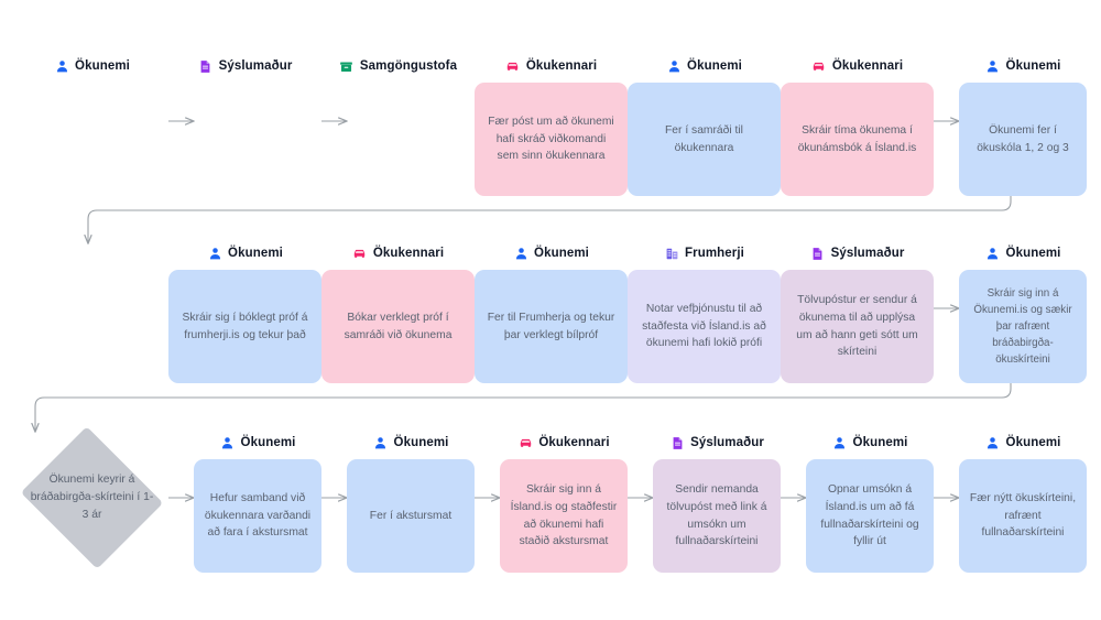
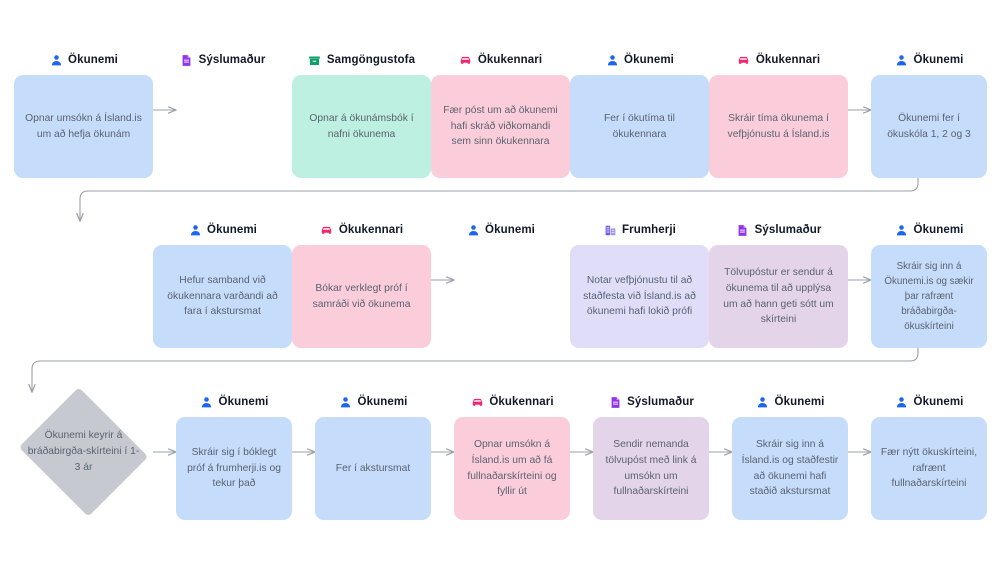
  Ökunemi
+ Opnar umsókn á Ísland.is um að hefja ökunám
  Sýslumaður
  Samgöngustofa
+ Opnar á ökunámsbók í nafni ökunema
  Ökukennari
  Fær póst um að ökunemi hafi skráð viðkomandi sem sinn ökukennara
  Ökunemi
- Fer í samráði til ökukennara
+ Fer í ökutíma til ökukennara
  Ökukennari
- Skráir tíma ökunema í ökunámsbók á Ísland.is
+ Skráir tíma ökunema í vefþjónustu á Ísland.is
  Ökunemi
  Ökunemi fer í ökuskóla 1, 2 og 3
  Ökunemi
- Skráir sig í bóklegt próf á frumherji.is og tekur það
+ Hefur samband við ökukennara varðandi að fara í akstursmat
  Ökukennari
  Bókar verklegt próf í samráði við ökunema
  Ökunemi
- Fer til Frumherja og tekur þar verklegt bílpróf
  Frumherji
  Notar vefþjónustu til að staðfesta við Ísland.is að ökunemi hafi lokið prófi
  Sýslumaður
  Tölvupóstur er sendur á ökunema til að upplýsa um að hann geti sótt um skírteini
  Ökunemi
  Skráir sig inn á Ökunemi.is og sækir þar rafrænt bráðabirgða-ökuskírteini
  Ökunemi keyrir á bráðabirgða-skírteini í 1-3 ár
  Ökunemi
- Hefur samband við ökukennara varðandi að fara í akstursmat
+ Skráir sig í bóklegt próf á frumherji.is og tekur það
  Ökunemi
  Fer í akstursmat
  Ökukennari
- Skráir sig inn á Ísland.is og staðfestir að ökunemi hafi staðið akstursmat
+ Opnar umsókn á Ísland.is um að fá fullnaðarskírteini og fyllir út
  Sýslumaður
  Sendir nemanda tölvupóst með link á umsókn um fullnaðarskírteini
  Ökunemi
- Opnar umsókn á Ísland.is um að fá fullnaðarskírteini og fyllir út
+ Skráir sig inn á Ísland.is og staðfestir að ökunemi hafi staðið akstursmat
  Ökunemi
  Fær nýtt ökuskírteini, rafrænt fullnaðarskírteini
